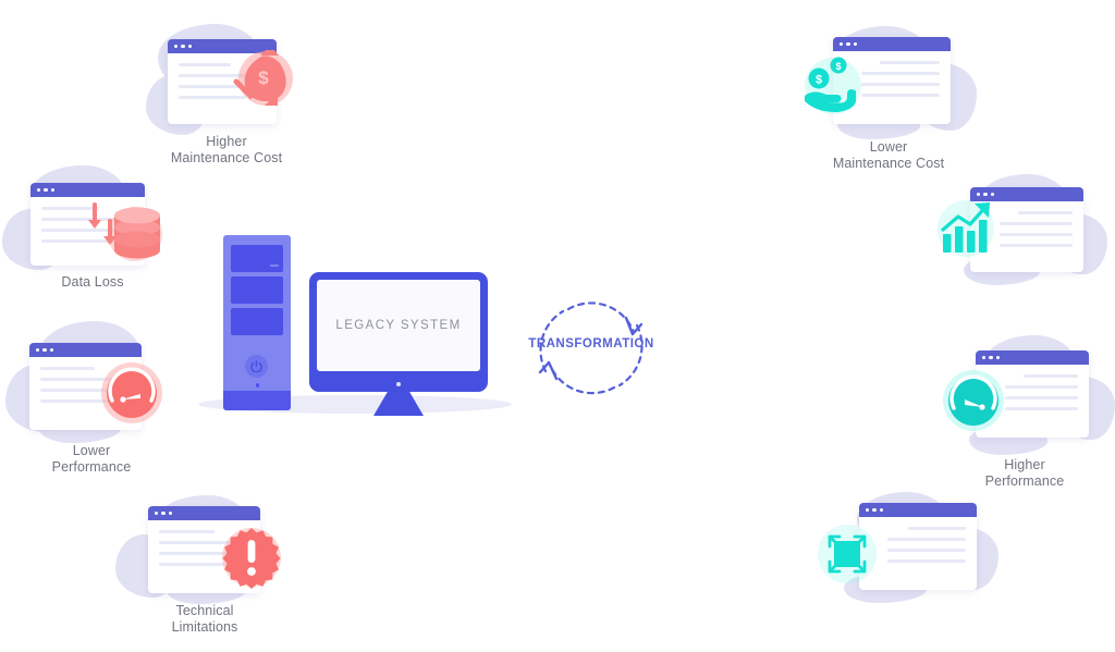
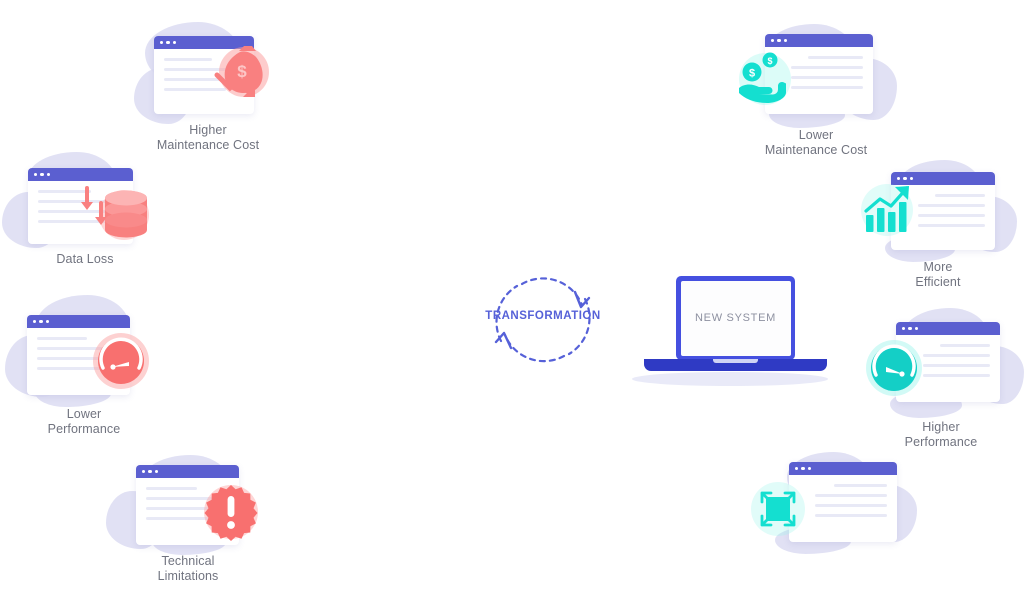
  $
  Higher
  Maintenance Cost
  Data Loss
  Lower
  Performance
  Technical
  Limitations
- LEGACY SYSTEM
  TRANSFORMATION
+ NEW SYSTEM
  $
  $
  Lower
  Maintenance Cost
+ More
+ Efficient
  Higher
  Performance
